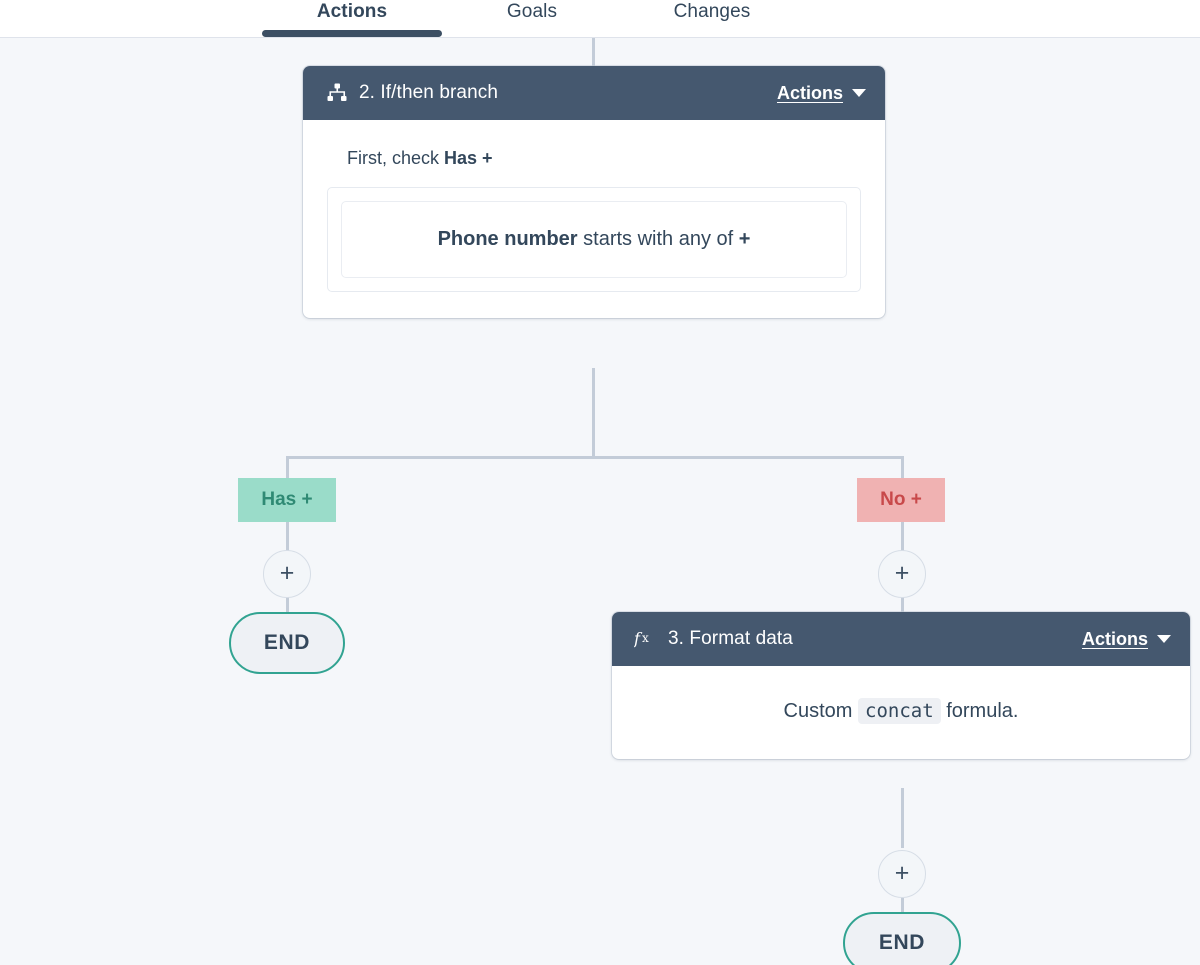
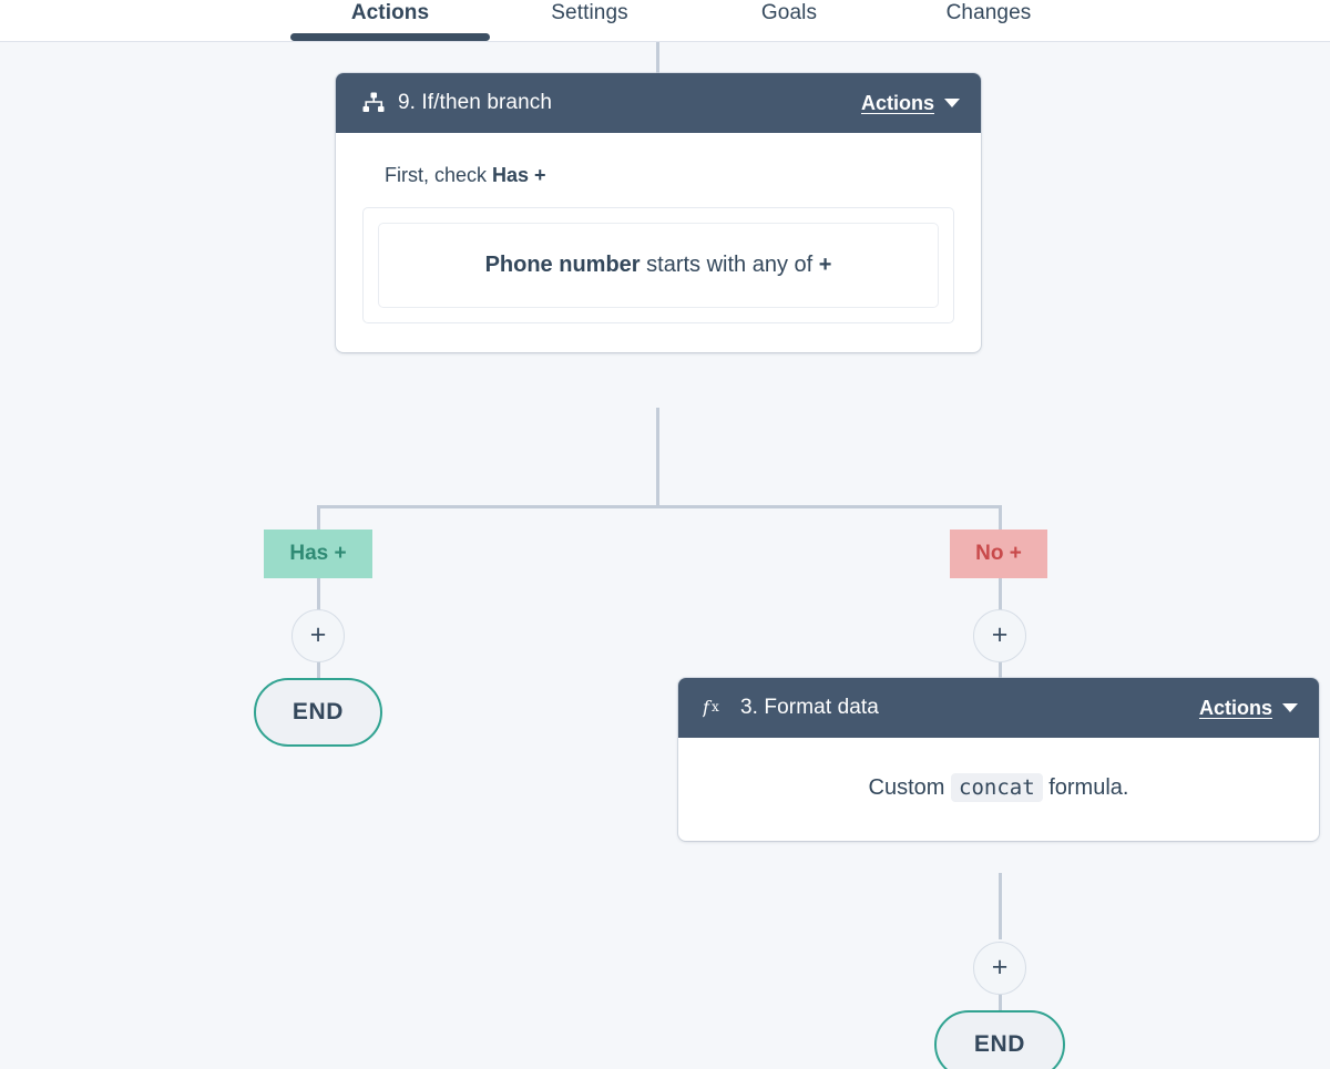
  Actions
+ Settings
  Goals
  Changes
- 2. If/then branch
+ 9. If/then branch
  Actions
  First, check Has +
  Phone number starts with any of +
  Has +
  No +
  +
  +
  +
  END
  f
  x
  3. Format data
  Actions
  Custom concat formula.
  END
